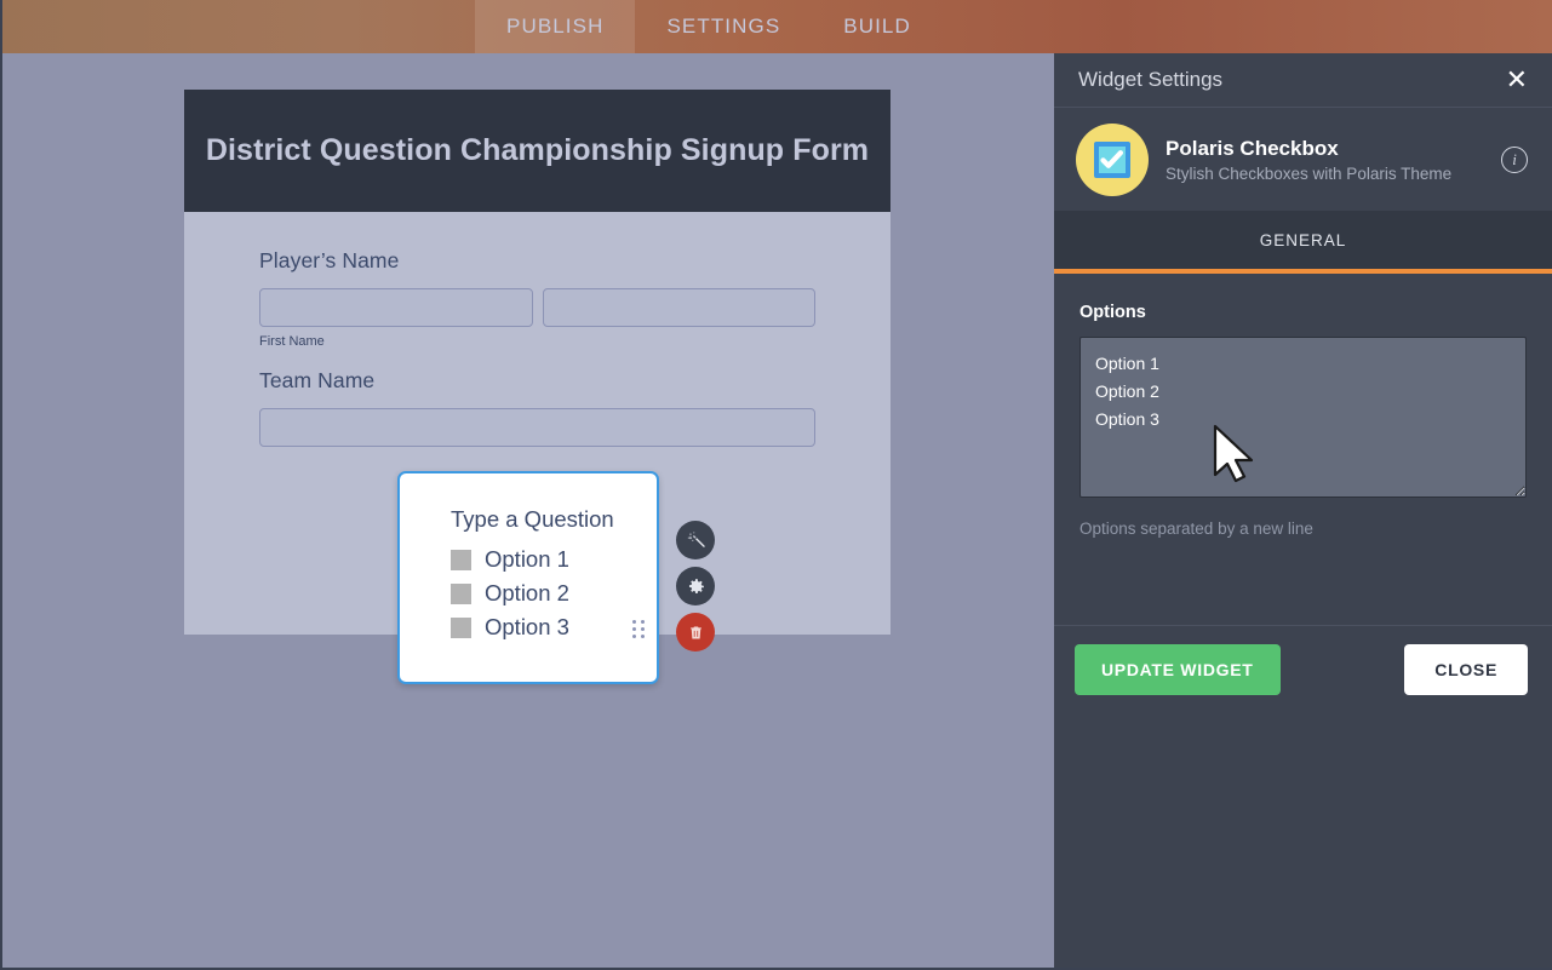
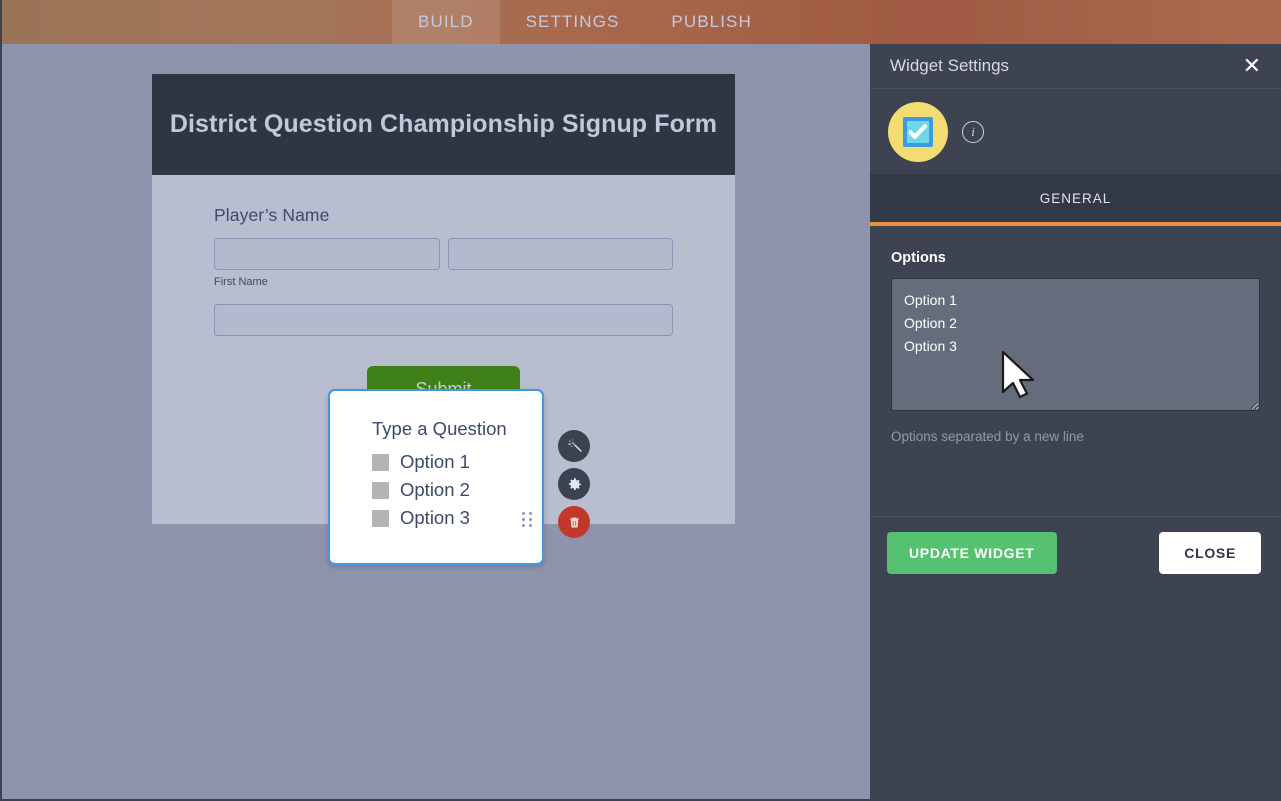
- PUBLISH
+ BUILD
  SETTINGS
- BUILD
+ PUBLISH
  District Question Championship Signup Form
  Player’s Name
  First Name
- Team Name
  Type a Question
  Option 1
  Option 2
  Option 3
  Widget Settings
  ✕
- Polaris Checkbox
- Stylish Checkboxes with Polaris Theme
  i
  GENERAL
  Options
  Option 1
  Option 2
  Option 3
  Options separated by a new line
  UPDATE WIDGET
  CLOSE
